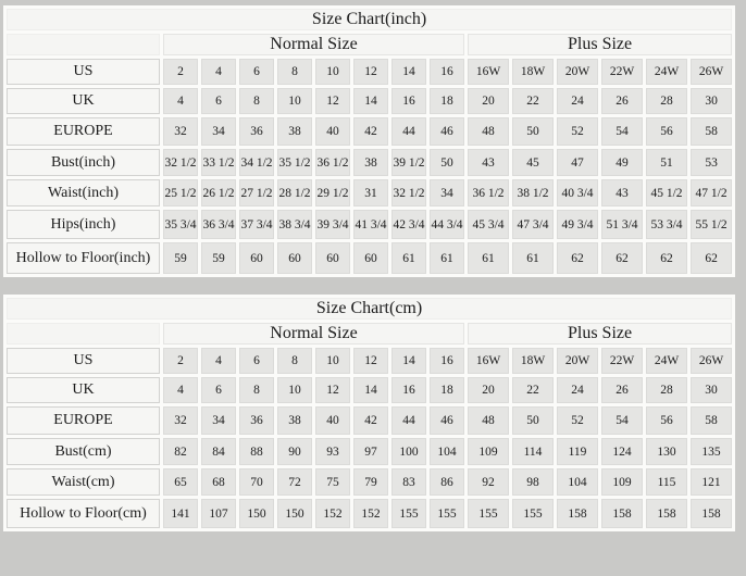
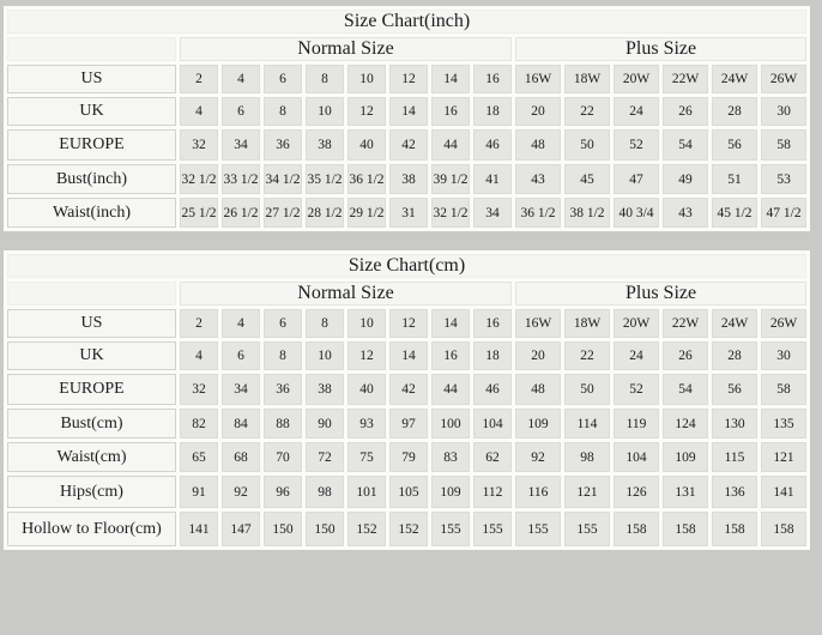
  Size Chart(inch)
  	Normal Size	Plus Size
  US	2	4	6	8	10	12	14	16	16W	18W	20W	22W	24W	26W
  UK	4	6	8	10	12	14	16	18	20	22	24	26	28	30
  EUROPE	32	34	36	38	40	42	44	46	48	50	52	54	56	58
- Bust(inch)	32 1/2	33 1/2	34 1/2	35 1/2	36 1/2	38	39 1/2	50	43	45	47	49	51	53
+ Bust(inch)	32 1/2	33 1/2	34 1/2	35 1/2	36 1/2	38	39 1/2	41	43	45	47	49	51	53
  Waist(inch)	25 1/2	26 1/2	27 1/2	28 1/2	29 1/2	31	32 1/2	34	36 1/2	38 1/2	40 3/4	43	45 1/2	47 1/2
- Hips(inch)	35 3/4	36 3/4	37 3/4	38 3/4	39 3/4	41 3/4	42 3/4	44 3/4	45 3/4	47 3/4	49 3/4	51 3/4	53 3/4	55 1/2
- Hollow to Floor(inch)	59	59	60	60	60	60	61	61	61	61	62	62	62	62
  Size Chart(cm)
  	Normal Size	Plus Size
  US	2	4	6	8	10	12	14	16	16W	18W	20W	22W	24W	26W
  UK	4	6	8	10	12	14	16	18	20	22	24	26	28	30
  EUROPE	32	34	36	38	40	42	44	46	48	50	52	54	56	58
  Bust(cm)	82	84	88	90	93	97	100	104	109	114	119	124	130	135
- Waist(cm)	65	68	70	72	75	79	83	86	92	98	104	109	115	121
+ Waist(cm)	65	68	70	72	75	79	83	62	92	98	104	109	115	121
+ Hips(cm)	91	92	96	98	101	105	109	112	116	121	126	131	136	141
- Hollow to Floor(cm)	141	107	150	150	152	152	155	155	155	155	158	158	158	158
+ Hollow to Floor(cm)	141	147	150	150	152	152	155	155	155	155	158	158	158	158
